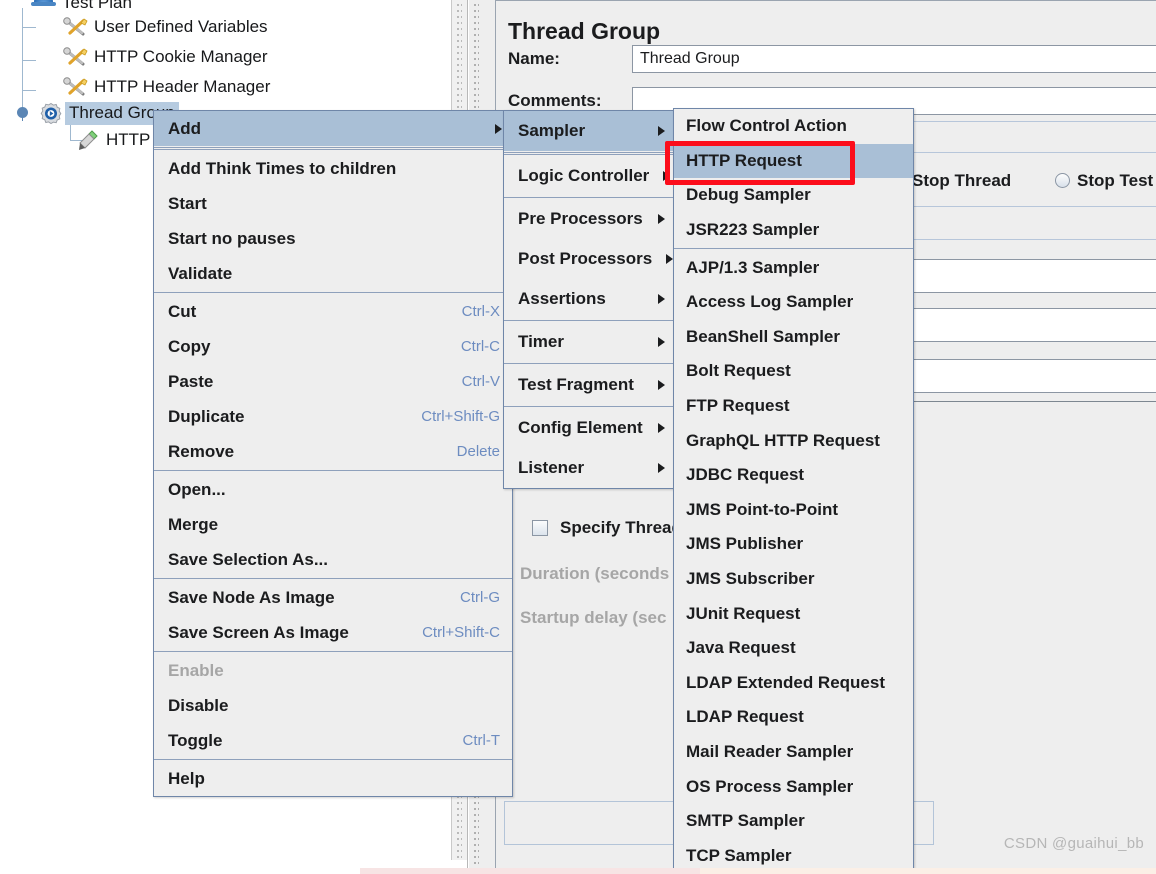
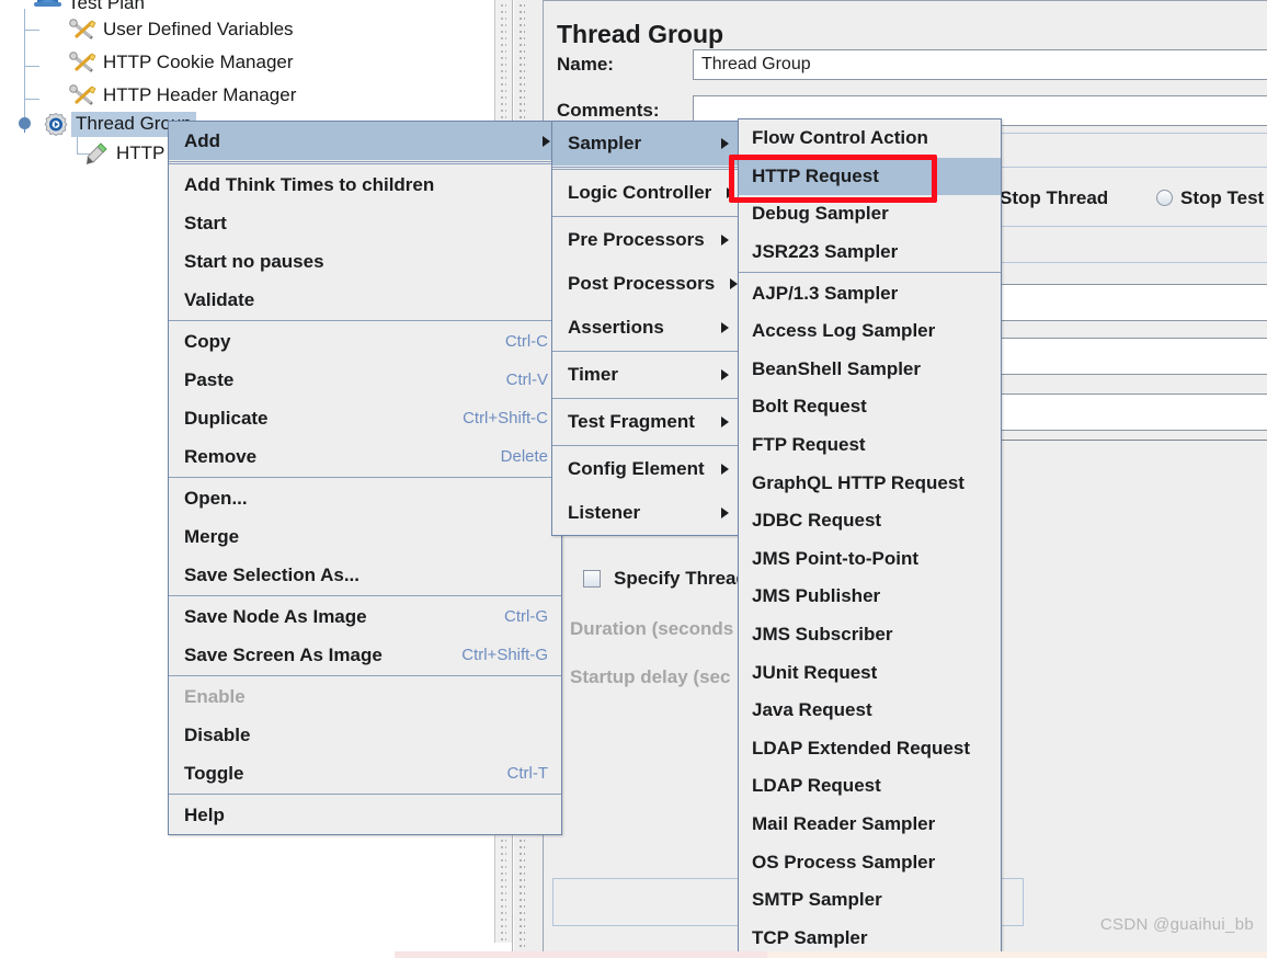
  Test Plan
  User Defined Variables
  HTTP Cookie Manager
  HTTP Header Manager
  Thread Gro
  Thread Group
  Name:
  Thread Group
  Comments:
  Stop Thread
  Stop Test
  Specify Threa
  Duration (seconds
  Startup delay (sec
  Add
  Add Think Times to children
  Start
  Start no pauses
  Validate
- Cut
- Ctrl-X
  Copy
  Ctrl-C
  Paste
  Ctrl-V
  Duplicate
- Ctrl+Shift-G
+ Ctrl+Shift-C
  Remove
  Delete
  Open...
  Merge
  Save Selection As...
  Save Node As Image
  Ctrl-G
  Save Screen As Image
- Ctrl+Shift-C
+ Ctrl+Shift-G
  Enable
  Disable
  Toggle
  Ctrl-T
  Help
  Sampler
  Logic Controller
  Pre Processors
  Post Processors
  Assertions
  Timer
  Test Fragment
  Config Element
  Listener
  Flow Control Action
  HTTP Request
  Debug Sampler
  JSR223 Sampler
  AJP/1.3 Sampler
  Access Log Sampler
  BeanShell Sampler
  Bolt Request
  FTP Request
  GraphQL HTTP Request
  JDBC Request
  JMS Point-to-Point
  JMS Publisher
  JMS Subscriber
  JUnit Request
  Java Request
  LDAP Extended Request
  LDAP Request
  Mail Reader Sampler
  OS Process Sampler
  SMTP Sampler
  TCP Sampler
  CSDN @guaihui_bb
